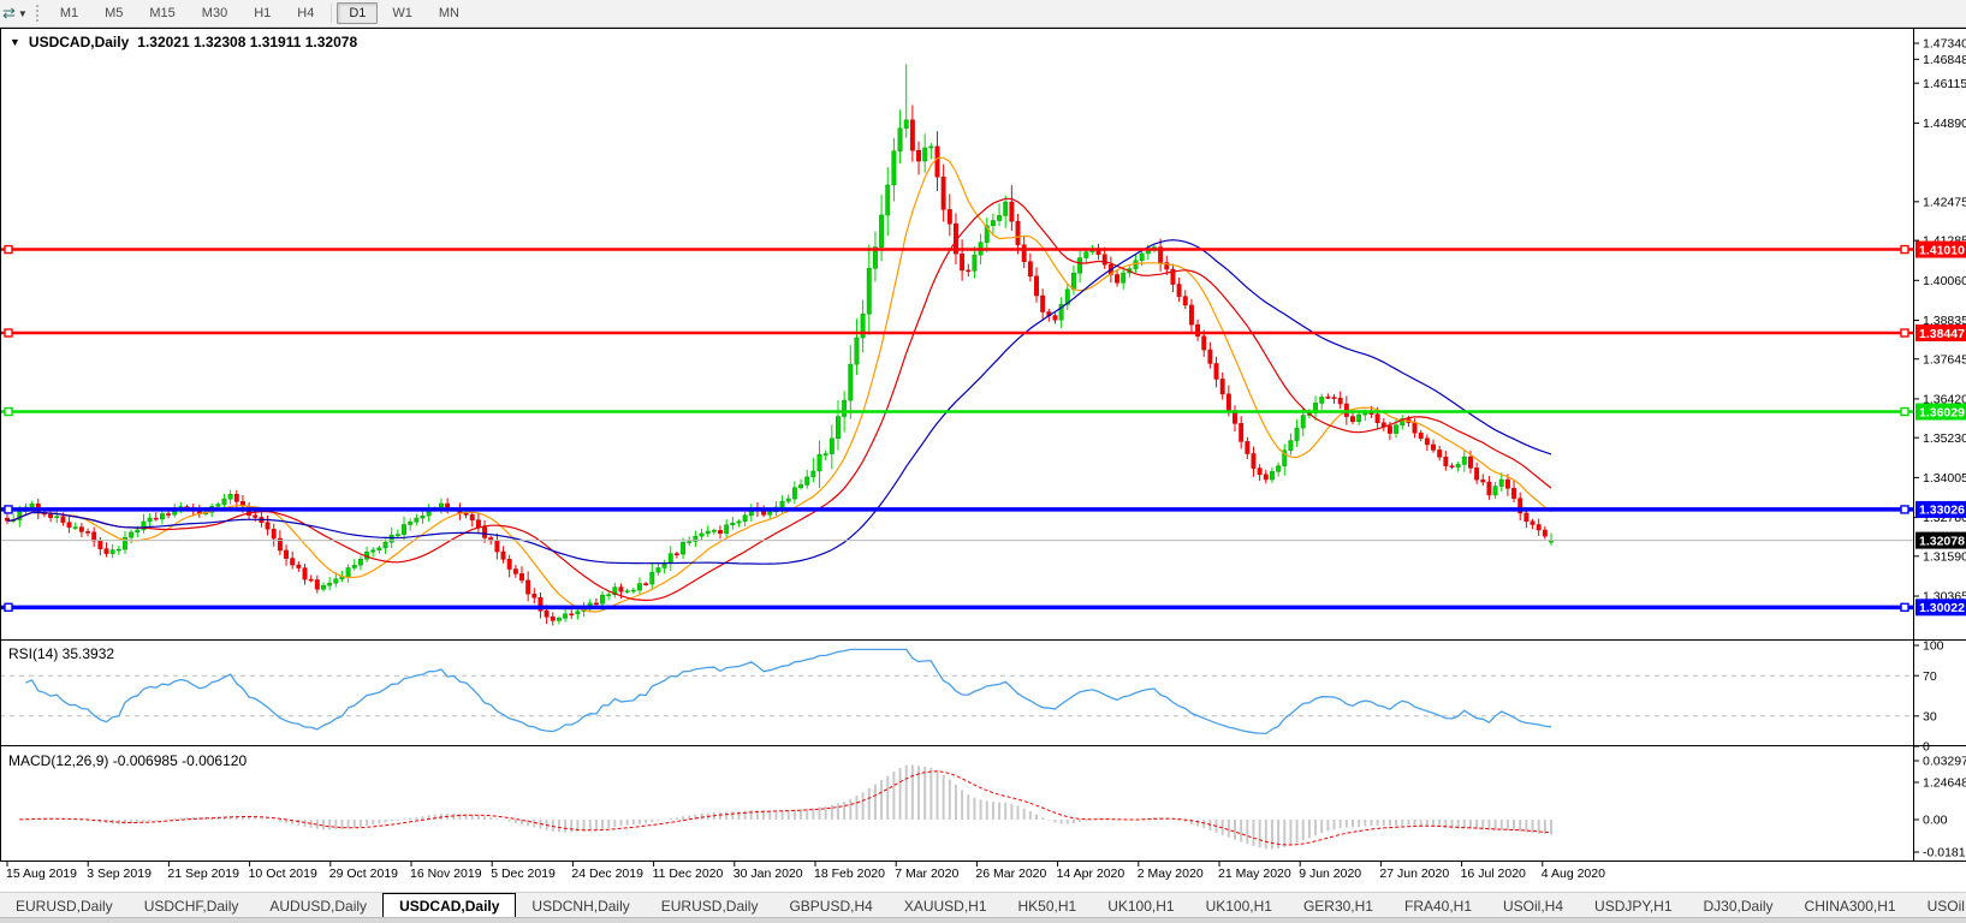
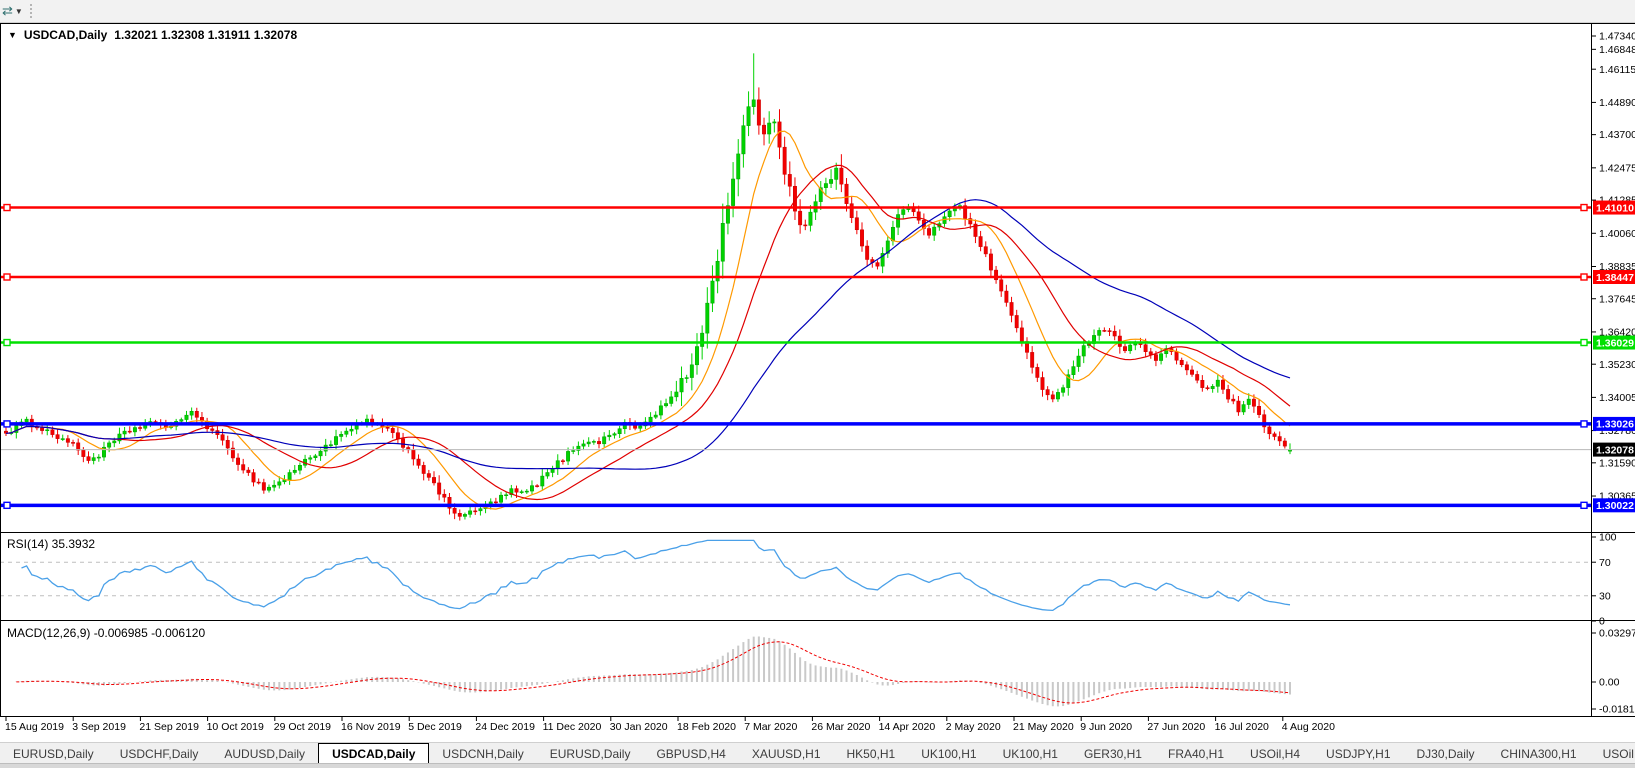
  ⇄
  ▼
- M1
- M5
- M15
- M30
- H1
- H4
- D1
- W1
- MN
  1.47340
  1.46115
  1.44890
- 1.24648
+ 1.43700
  1.42475
  1.40060
  1.38835
  1.37645
  1.36420
  1.35230
  1.34005
  1.32780
  1.31590
  1.30365
  1.46848
  1.41010
  1.38447
  1.36029
  1.33026
  1.30022
  1.32078
  100
  70
  30
  0
  0.03297
  0.00
  -0.0181
  15 Aug 2019
  3 Sep 2019
  21 Sep 2019
  10 Oct 2019
  29 Oct 2019
  16 Nov 2019
  5 Dec 2019
  24 Dec 2019
  11 Dec 2020
  30 Jan 2020
  18 Feb 2020
  7 Mar 2020
  26 Mar 2020
  14 Apr 2020
  2 May 2020
  21 May 2020
  9 Jun 2020
  27 Jun 2020
  16 Jul 2020
  4 Aug 2020
  ▼ USDCAD,Daily 1.32021 1.32308 1.31911 1.32078
  RSI(14) 35.3932
  MACD(12,26,9) -0.006985 -0.006120
  EURUSD,Daily
  USDCHF,Daily
  AUDUSD,Daily
  USDCAD,Daily
  USDCNH,Daily
  EURUSD,Daily
  GBPUSD,H4
  XAUUSD,H1
  HK50,H1
  UK100,H1
  UK100,H1
  GER30,H1
  FRA40,H1
  USOil,H4
  USDJPY,H1
  DJ30,Daily
  CHINA300,H1
